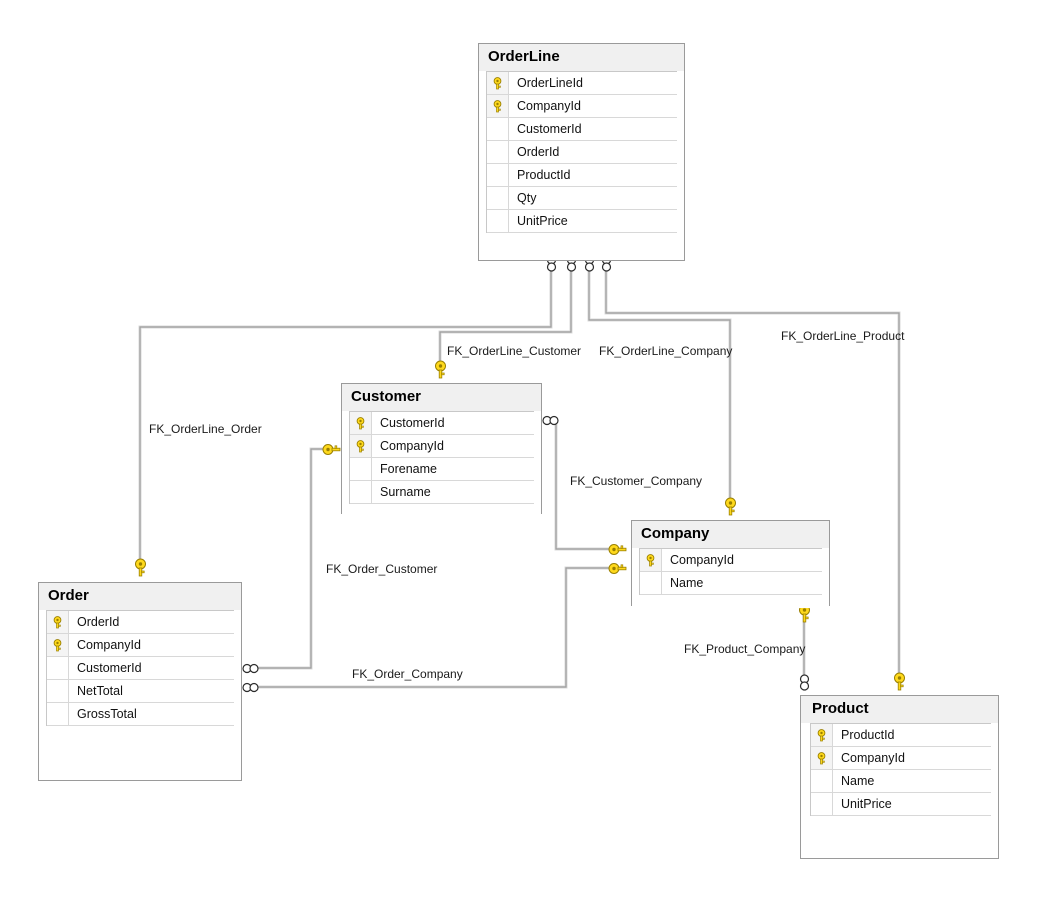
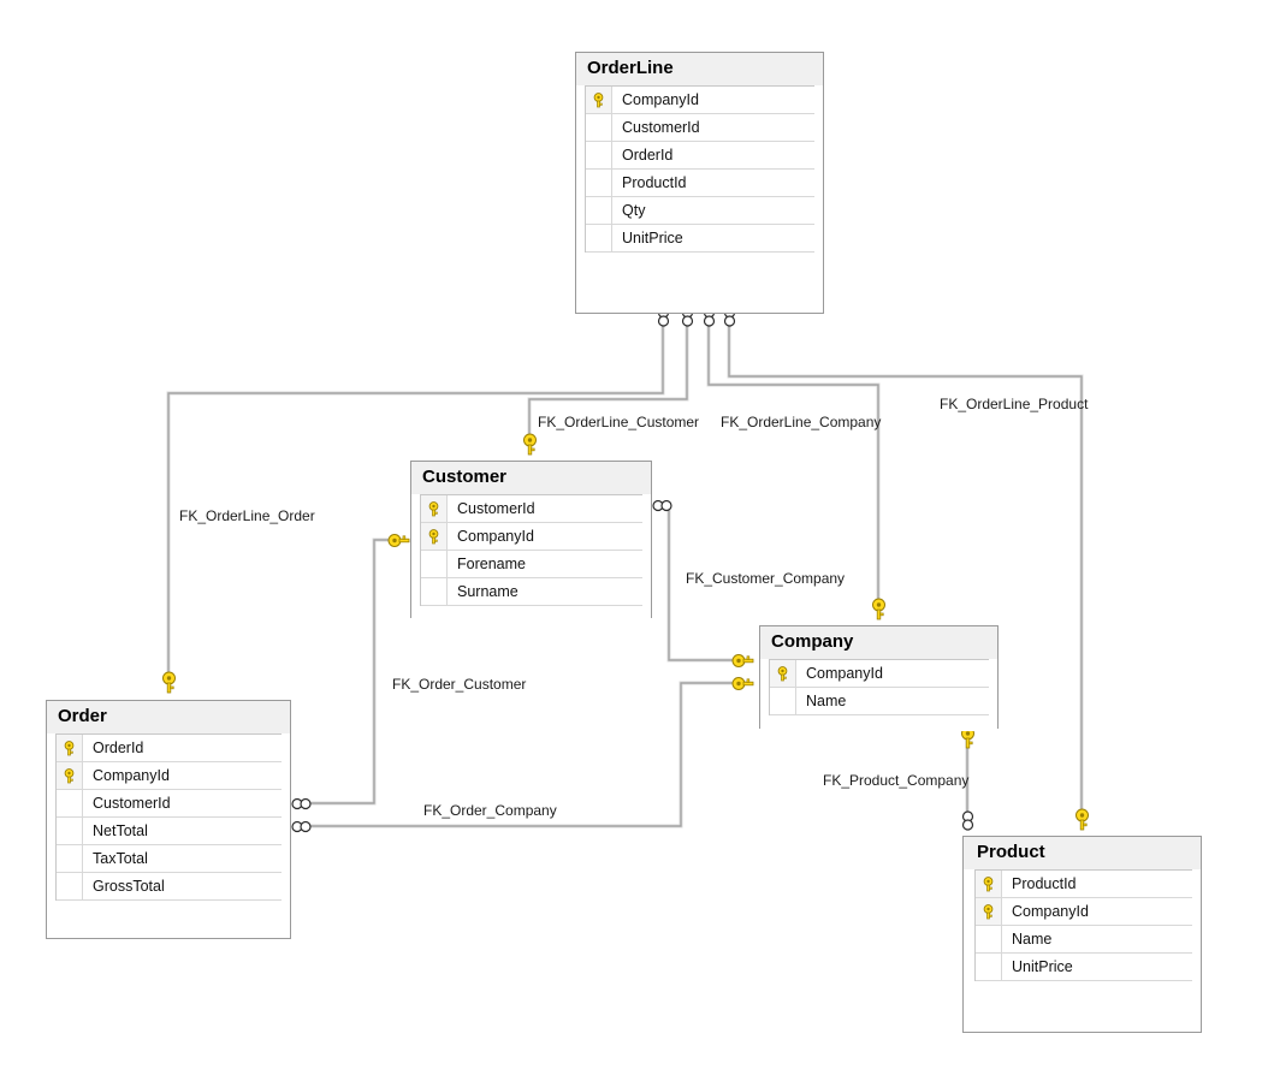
  OrderLine
- OrderLineId
  CompanyId
  CustomerId
  OrderId
  ProductId
  Qty
  UnitPrice
  Customer
  CustomerId
  CompanyId
  Forename
  Surname
  Company
  CompanyId
  Name
  Order
  OrderId
  CompanyId
  CustomerId
  NetTotal
+ TaxTotal
  GrossTotal
  Product
  ProductId
  CompanyId
  Name
  UnitPrice
  FK_OrderLine_Customer
  FK_OrderLine_Company
  FK_OrderLine_Product
  FK_OrderLine_Order
  FK_Customer_Company
  FK_Order_Customer
  FK_Order_Company
  FK_Product_Company
